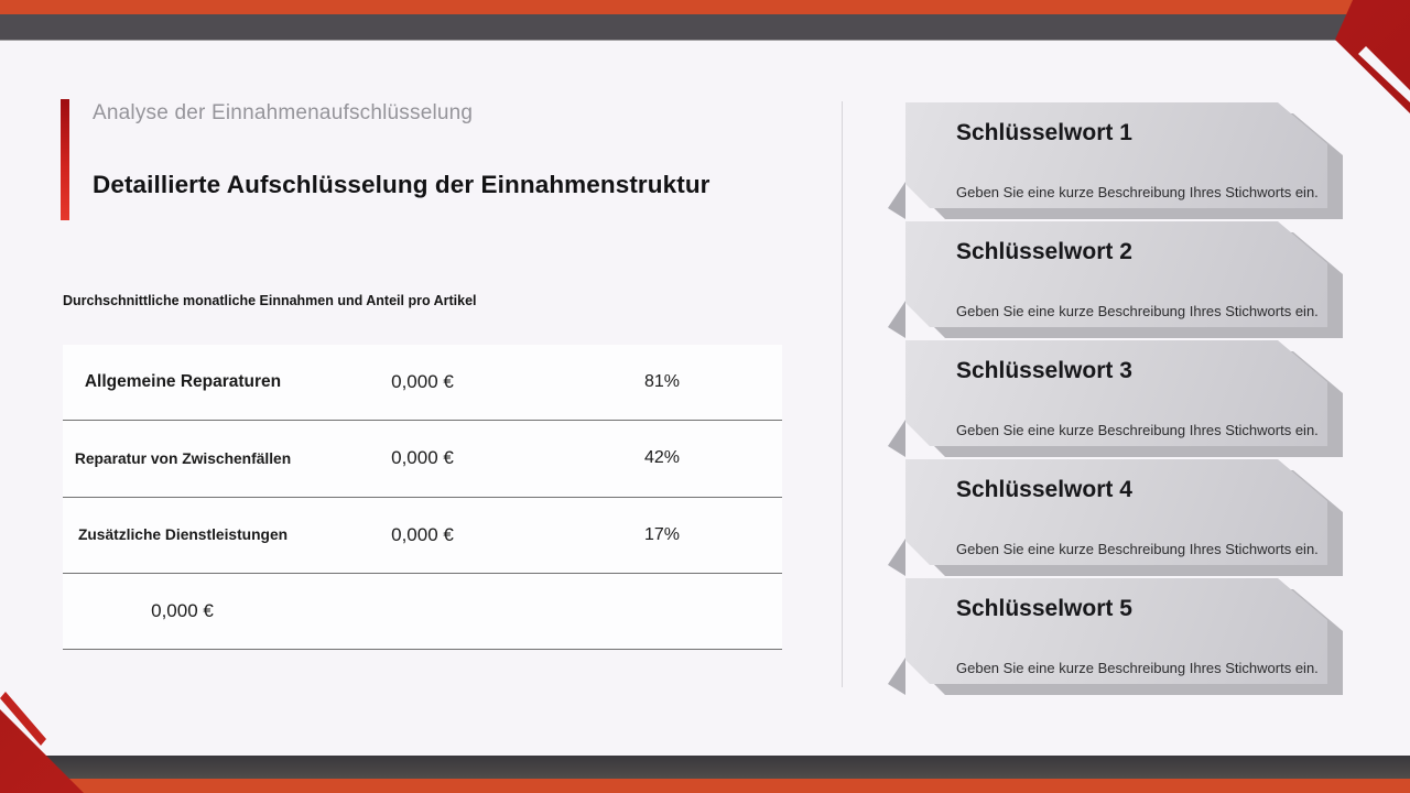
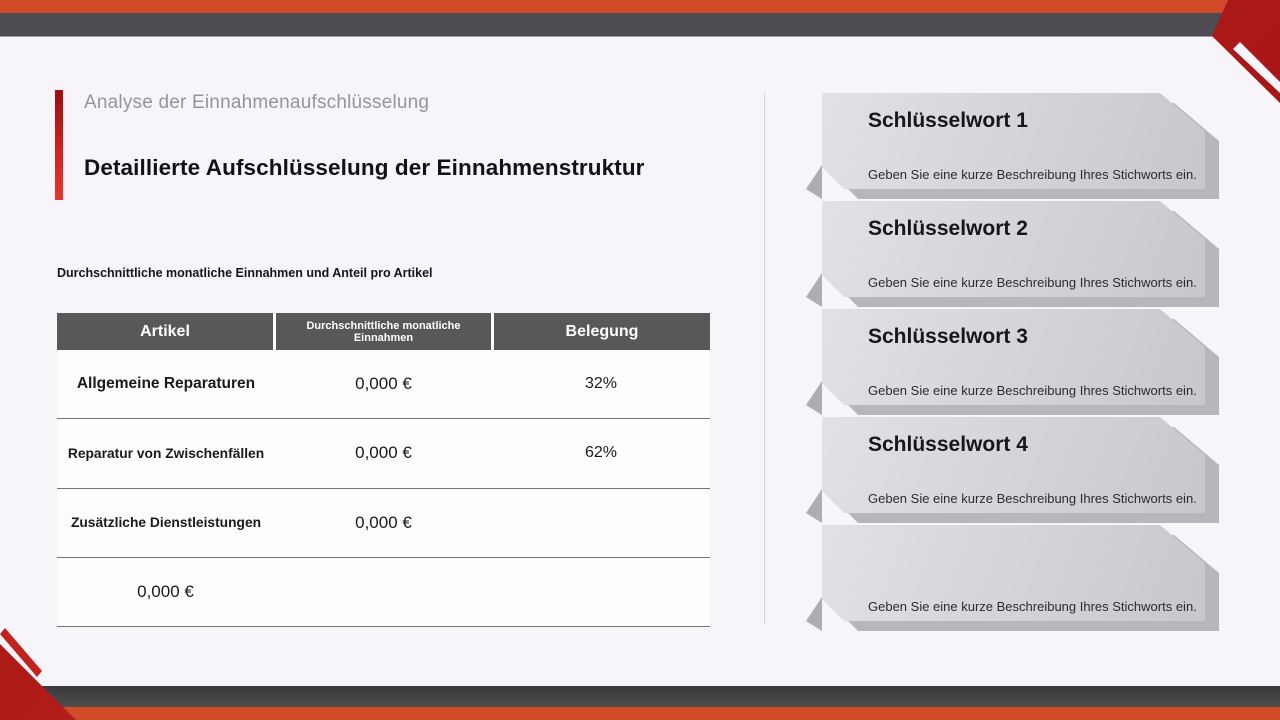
  Analyse der Einnahmenaufschlüsselung
  Detaillierte Aufschlüsselung der Einnahmenstruktur
  Durchschnittliche monatliche Einnahmen und Anteil pro Artikel
+ Artikel
+ Durchschnittliche monatliche Einnahmen
+ Belegung
  Allgemeine Reparaturen
  0,000 €
- 81%
+ 32%
  Reparatur von Zwischenfällen
  0,000 €
- 42%
+ 62%
  Zusätzliche Dienstleistungen
  0,000 €
- 17%
  0,000 €
  Schlüsselwort 1
  Geben Sie eine kurze Beschreibung Ihres Stichworts ein.
  Schlüsselwort 2
  Geben Sie eine kurze Beschreibung Ihres Stichworts ein.
  Schlüsselwort 3
  Geben Sie eine kurze Beschreibung Ihres Stichworts ein.
  Schlüsselwort 4
  Geben Sie eine kurze Beschreibung Ihres Stichworts ein.
- Schlüsselwort 5
  Geben Sie eine kurze Beschreibung Ihres Stichworts ein.
